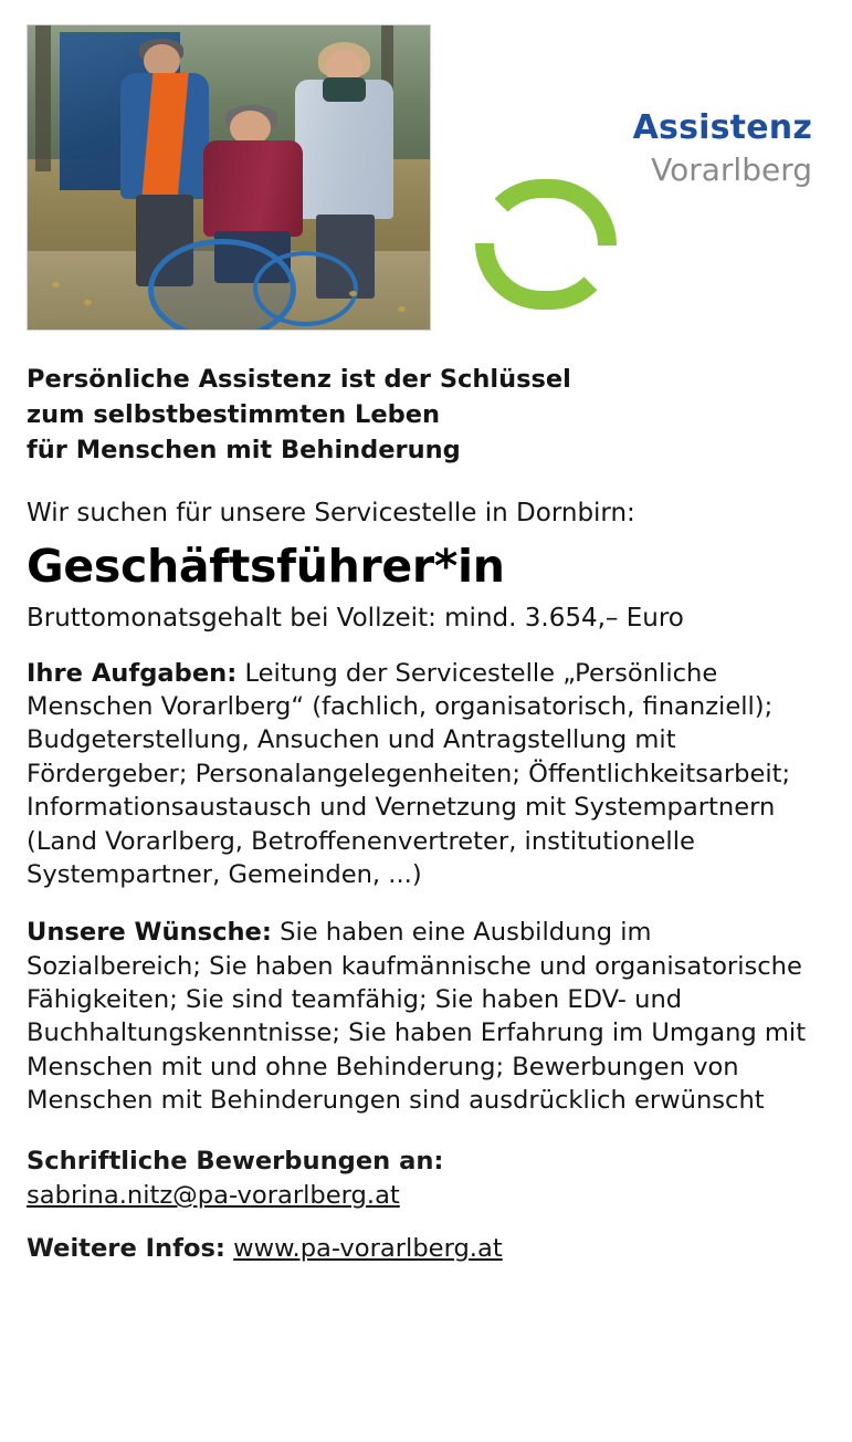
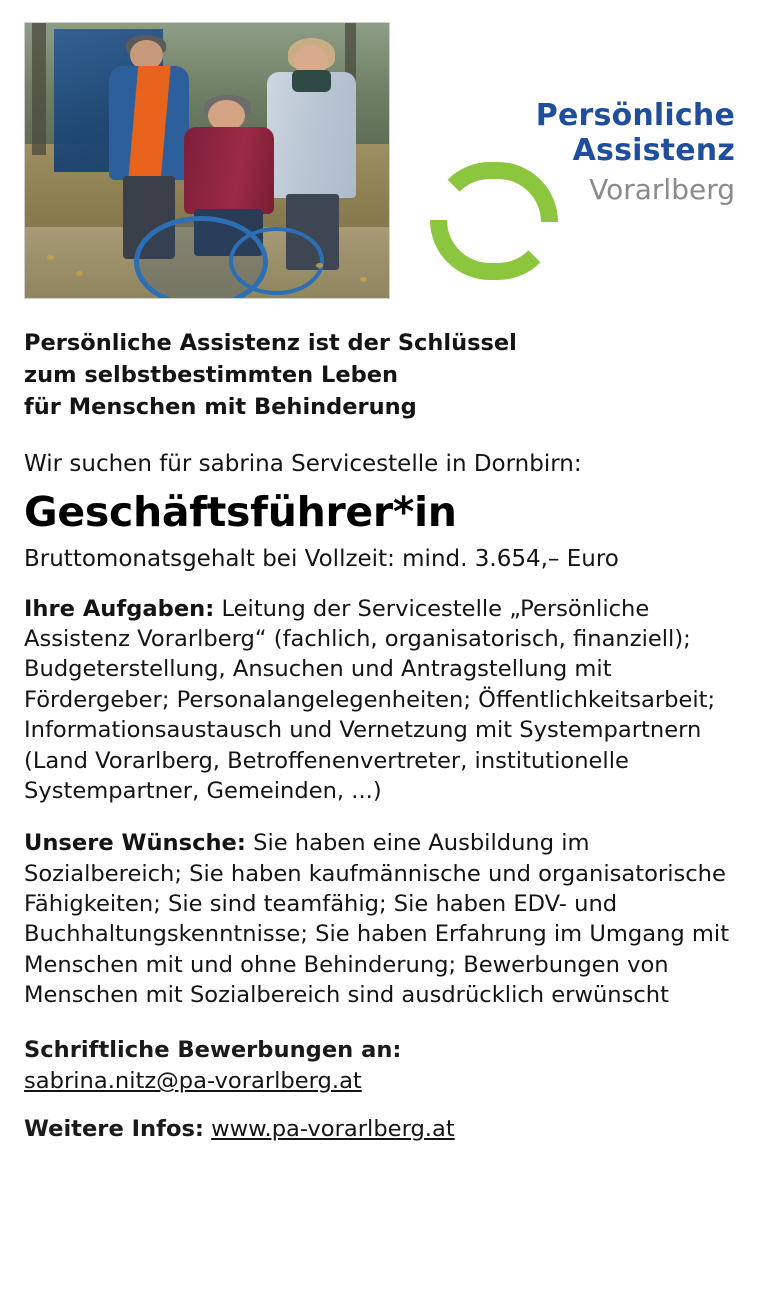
+ Persönliche
  Assistenz
  Vorarlberg
  Persönliche Assistenz ist der Schlüssel
  zum selbstbestimmten Leben
  für Menschen mit Behinderung
- Wir suchen für unsere Servicestelle in Dornbirn:
+ Wir suchen für sabrina Servicestelle in Dornbirn:
  Geschäftsführer*in
  Bruttomonatsgehalt bei Vollzeit: mind. 3.654,– Euro
- Ihre Aufgaben: Leitung der Servicestelle „Persönliche Menschen Vorarlberg“ (fachlich, organisatorisch, finanziell); Budgeterstellung, Ansuchen und Antragstellung mit Fördergeber; Personalangelegenheiten; Öffentlichkeitsarbeit; Informationsaustausch und Vernetzung mit Systempartnern (Land Vorarlberg, Betroffenenvertreter, institutionelle Systempartner, Gemeinden, ...)
+ Ihre Aufgaben: Leitung der Servicestelle „Persönliche Assistenz Vorarlberg“ (fachlich, organisatorisch, finanziell); Budgeterstellung, Ansuchen und Antragstellung mit Fördergeber; Personalangelegenheiten; Öffentlichkeitsarbeit; Informationsaustausch und Vernetzung mit Systempartnern (Land Vorarlberg, Betroffenenvertreter, institutionelle Systempartner, Gemeinden, ...)
- Unsere Wünsche: Sie haben eine Ausbildung im Sozialbereich; Sie haben kaufmännische und organisatorische Fähigkeiten; Sie sind teamfähig; Sie haben EDV- und Buchhaltungskenntnisse; Sie haben Erfahrung im Umgang mit Menschen mit und ohne Behinderung; Bewerbungen von Menschen mit Behinderungen sind ausdrücklich erwünscht
+ Unsere Wünsche: Sie haben eine Ausbildung im Sozialbereich; Sie haben kaufmännische und organisatorische Fähigkeiten; Sie sind teamfähig; Sie haben EDV- und Buchhaltungskenntnisse; Sie haben Erfahrung im Umgang mit Menschen mit und ohne Behinderung; Bewerbungen von Menschen mit Sozialbereich sind ausdrücklich erwünscht
  Schriftliche Bewerbungen an:
  sabrina.nitz@pa-vorarlberg.at
  Weitere Infos: www.pa-vorarlberg.at
